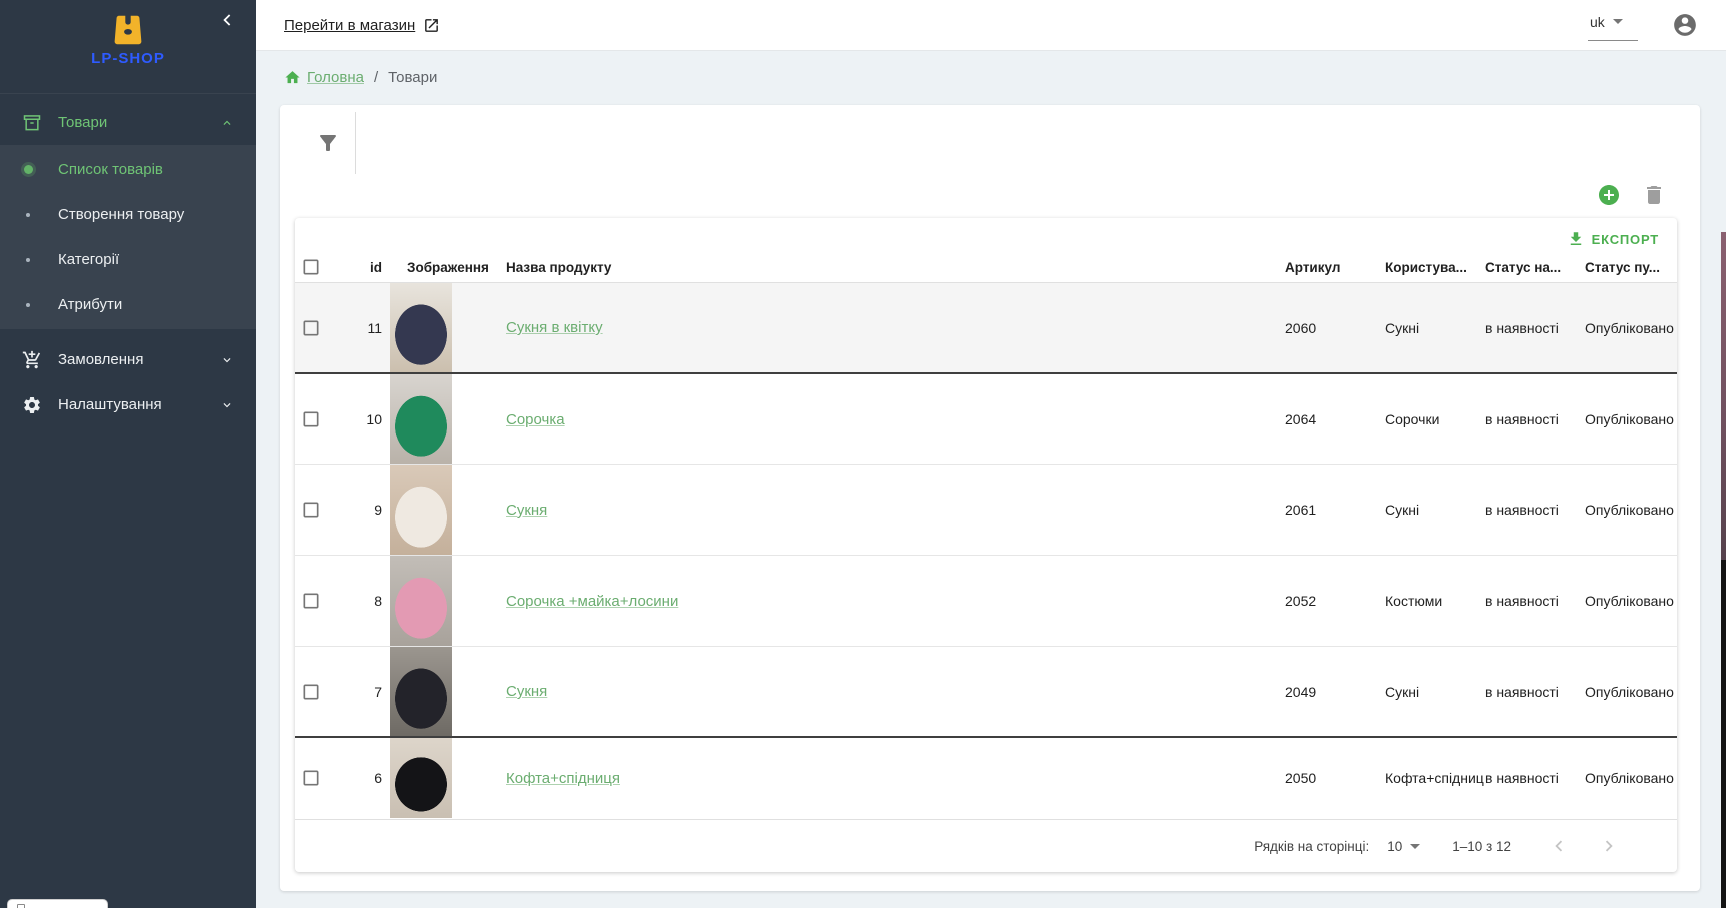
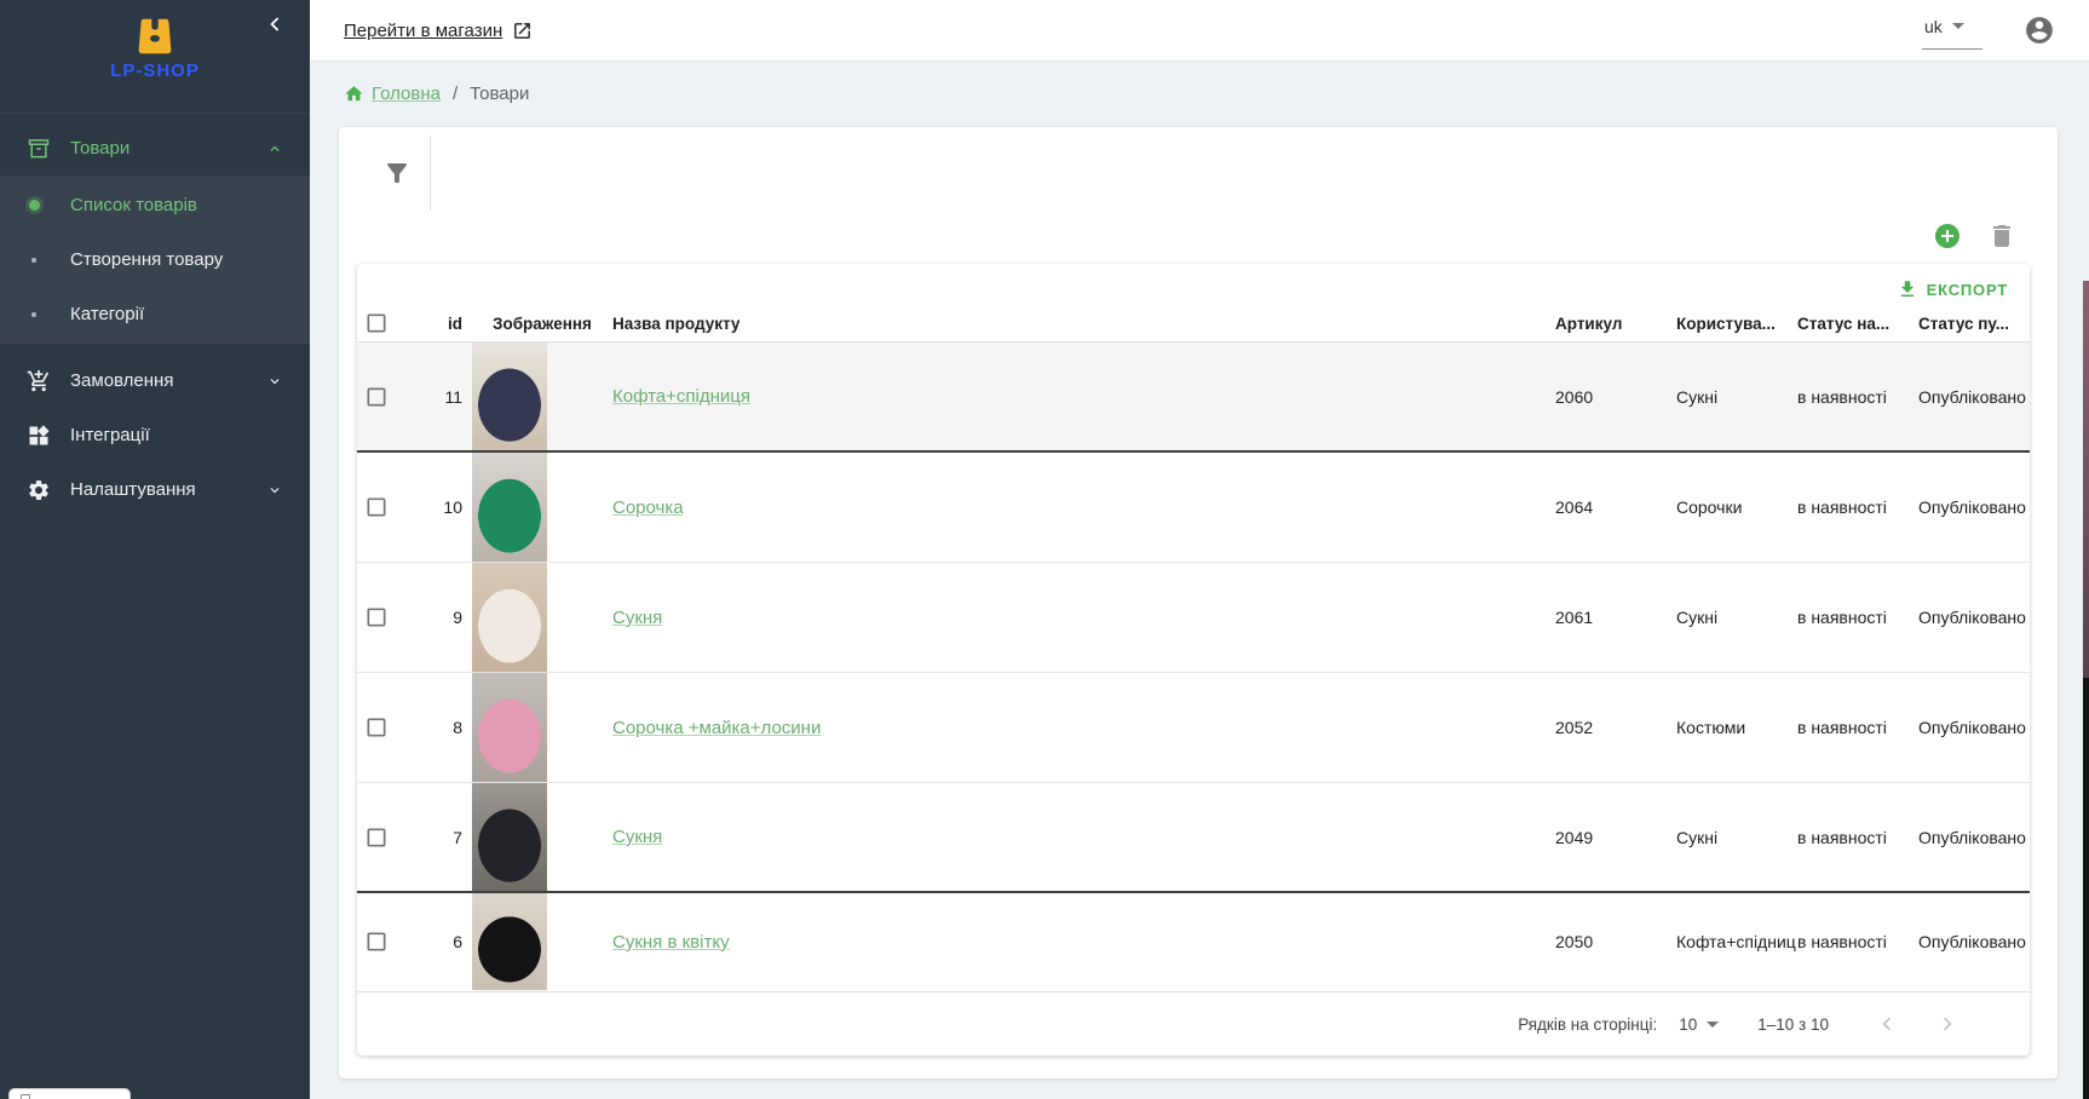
  LP-SHOP
  Товари
  Список товарів
  Створення товару
  Категорії
- Атрибути
  Замовлення
+ Інтеграції
  Налаштування
  Перейти в магазин
  uk
  Головна
  /
  Товари
  ЕКСПОРТ
  id
  Зображенн
  Назва продукту
  Артикул
  Користува...
  Статус на...
  Статус пу...
  11
- Сукня в квітку
+ Кофта+спідниця
  2060
  Сукні
  в наявності
  Опубліковано
  10
  Сорочка
  2064
  Сорочки
  в наявності
  Опубліковано
  9
  Сукня
  2061
  Сукні
  в наявності
  Опубліковано
  8
  Сорочка +майка+лосини
  2052
  Костюми
  в наявності
  Опубліковано
  7
  Сукня
  2049
  Сукні
  в наявності
  Опубліковано
  6
- Кофта+спідниця
+ Сукня в квітку
  2050
  Кофта+спідниц
  в наявності
  Опубліковано
  Рядків на сторінці:
  10
- 1–10 з 12
+ 1–10 з 10
